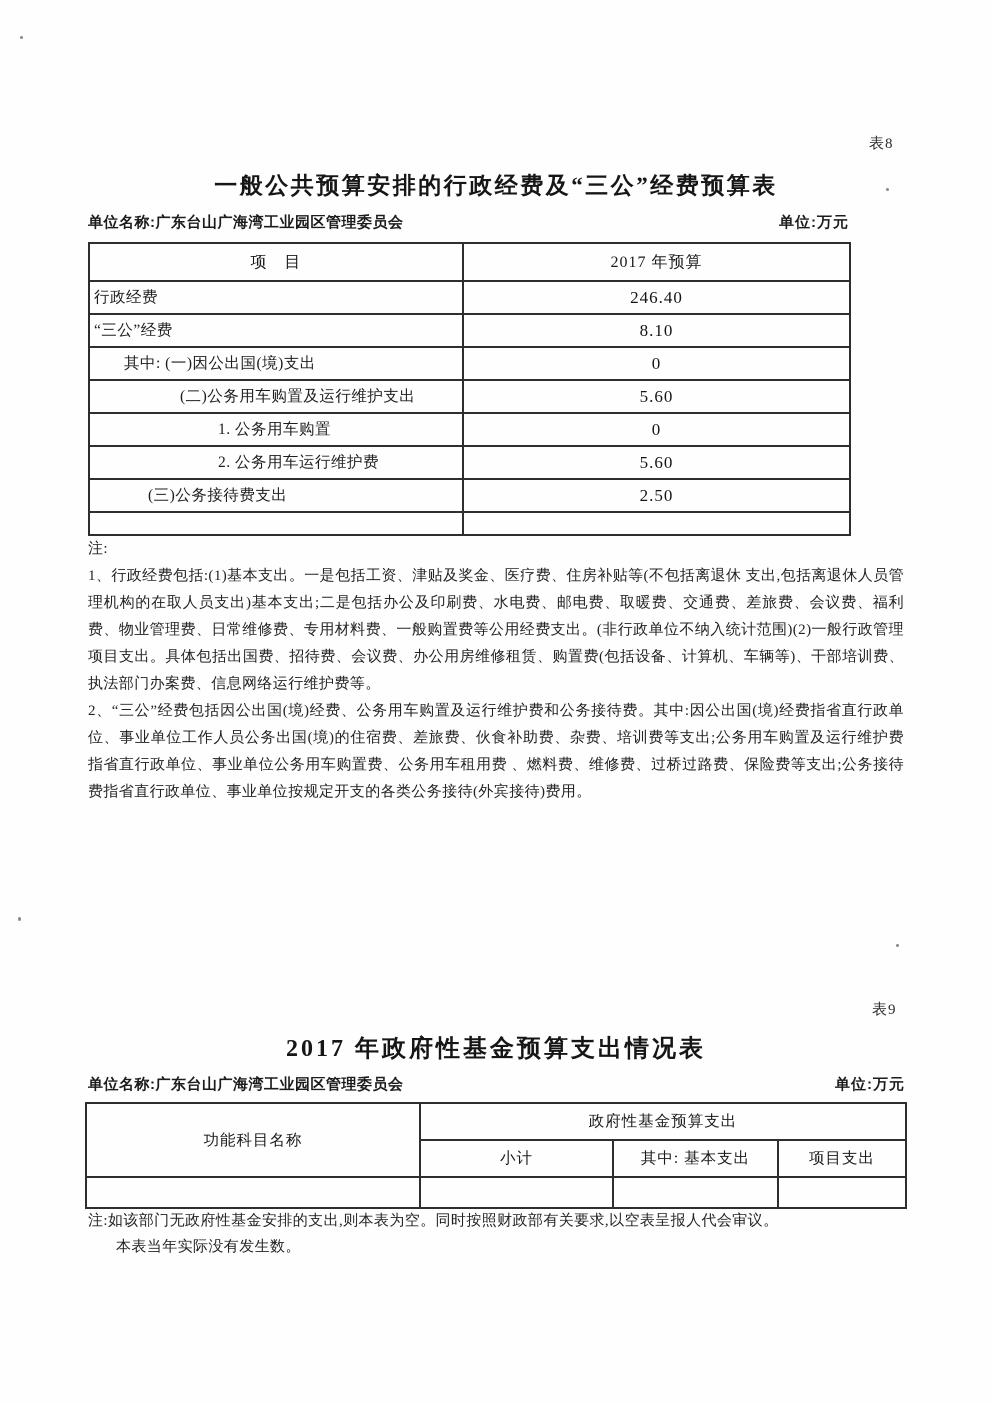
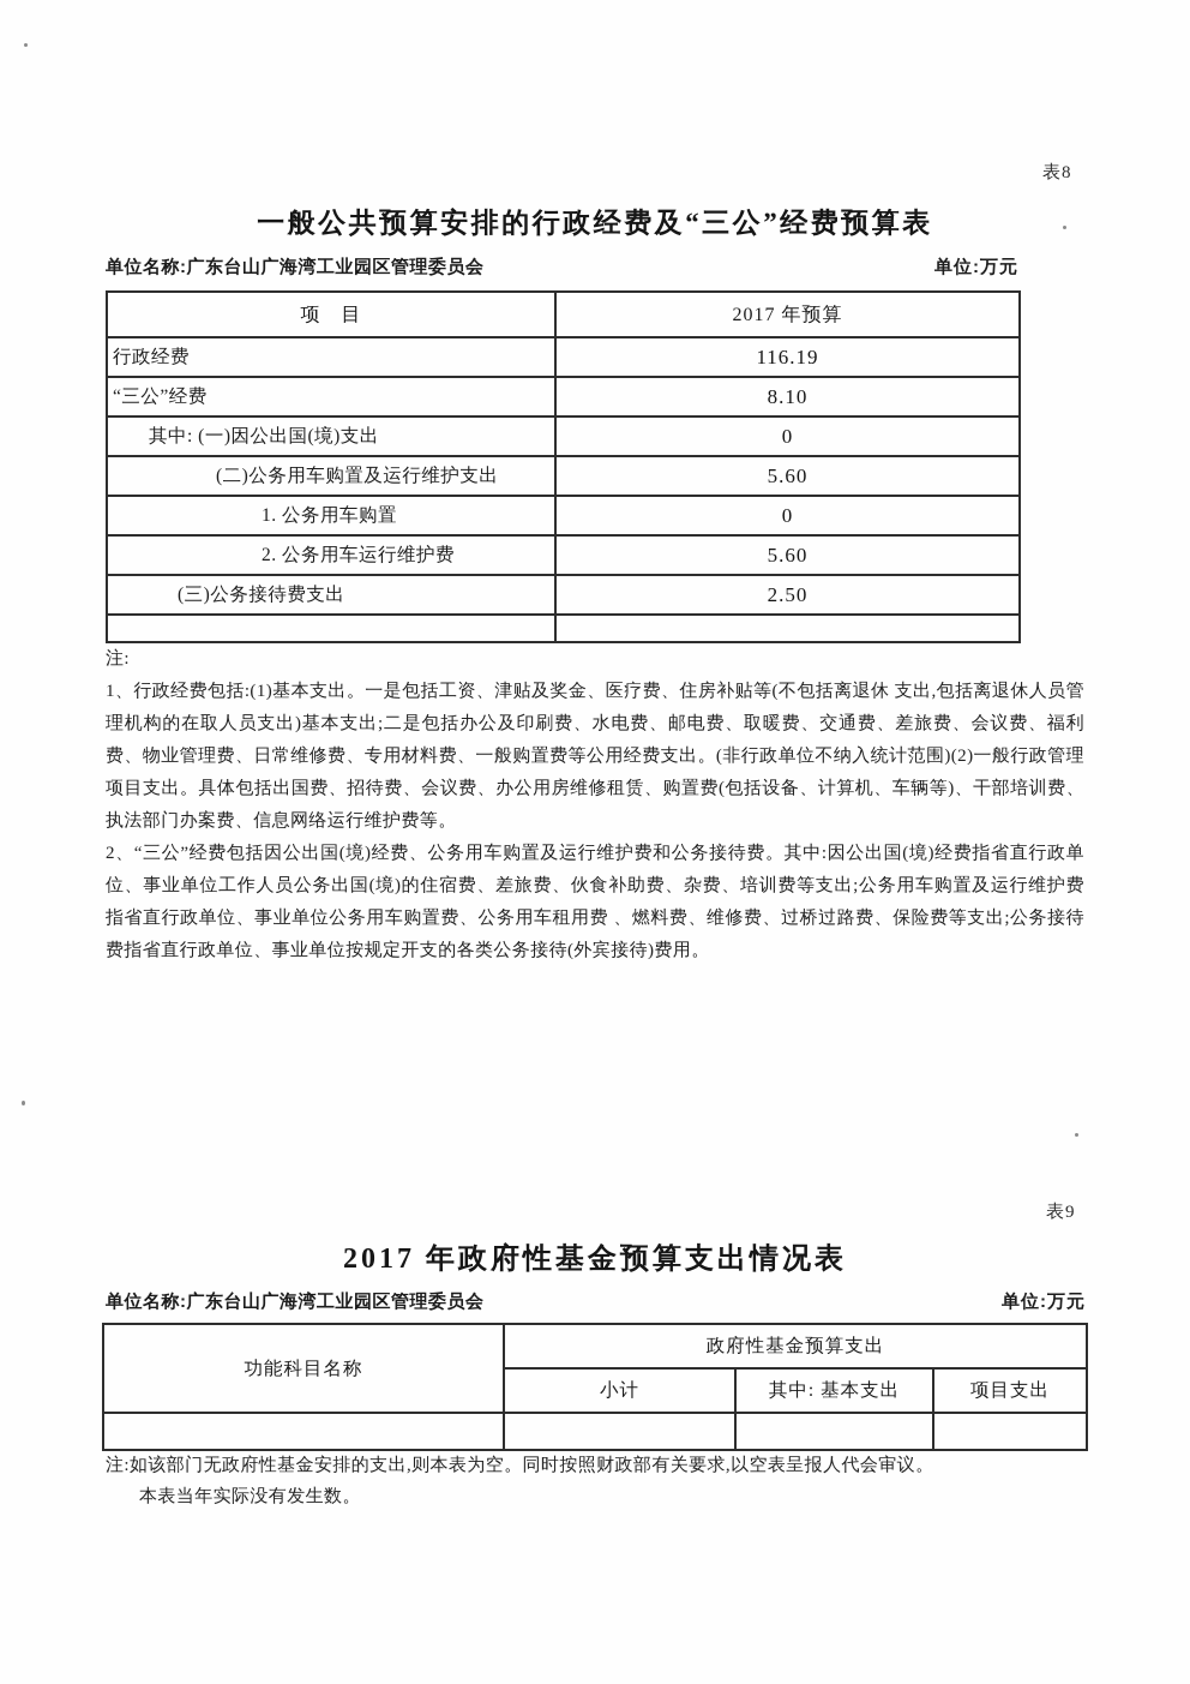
  表8
  一般公共预算安排的行政经费及“三公”经费预算表
  单位名称:广东台山广海湾工业园区管理委员会
  单位:万元
  项 目	2017 年预算
- 行政经费	246.40
+ 行政经费	116.19
  “三公”经费	8.10
  其中: (一)因公出国(境)支出	0
  (二)公务用车购置及运行维护支出	5.60
  1. 公务用车购置	0
  2. 公务用车运行维护费	5.60
  (三)公务接待费支出	2.50
  注:
  1、行政经费包括:(1)基本支出。一是包括工资、津贴及奖金、医疗费、住房补贴等(不包括离退休 支出,包括离退休人员管理机构的在取人员支出)基本支出;二是包括办公及印刷费、水电费、邮电费、取暖费、交通费、差旅费、会议费、福利费、物业管理费、日常维修费、专用材料费、一般购置费等公用经费支出。(非行政单位不纳入统计范围)(2)一般行政管理项目支出。具体包括出国费、招待费、会议费、办公用房维修租赁、购置费(包括设备、计算机、车辆等)、干部培训费、执法部门办案费、信息网络运行维护费等。
  2、“三公”经费包括因公出国(境)经费、公务用车购置及运行维护费和公务接待费。其中:因公出国(境)经费指省直行政单位、事业单位工作人员公务出国(境)的住宿费、差旅费、伙食补助费、杂费、培训费等支出;公务用车购置及运行维护费指省直行政单位、事业单位公务用车购置费、公务用车租用费 、燃料费、维修费、过桥过路费、保险费等支出;公务接待费指省直行政单位、事业单位按规定开支的各类公务接待(外宾接待)费用。
  表9
  2017 年政府性基金预算支出情况表
  单位名称:广东台山广海湾工业园区管理委员会
  单位:万元
  功能科目名称	政府性基金预算支出
  小计	其中: 基本支出	项目支出
  注:如该部门无政府性基金安排的支出,则本表为空。同时按照财政部有关要求,以空表呈报人代会审议。
  本表当年实际没有发生数。
